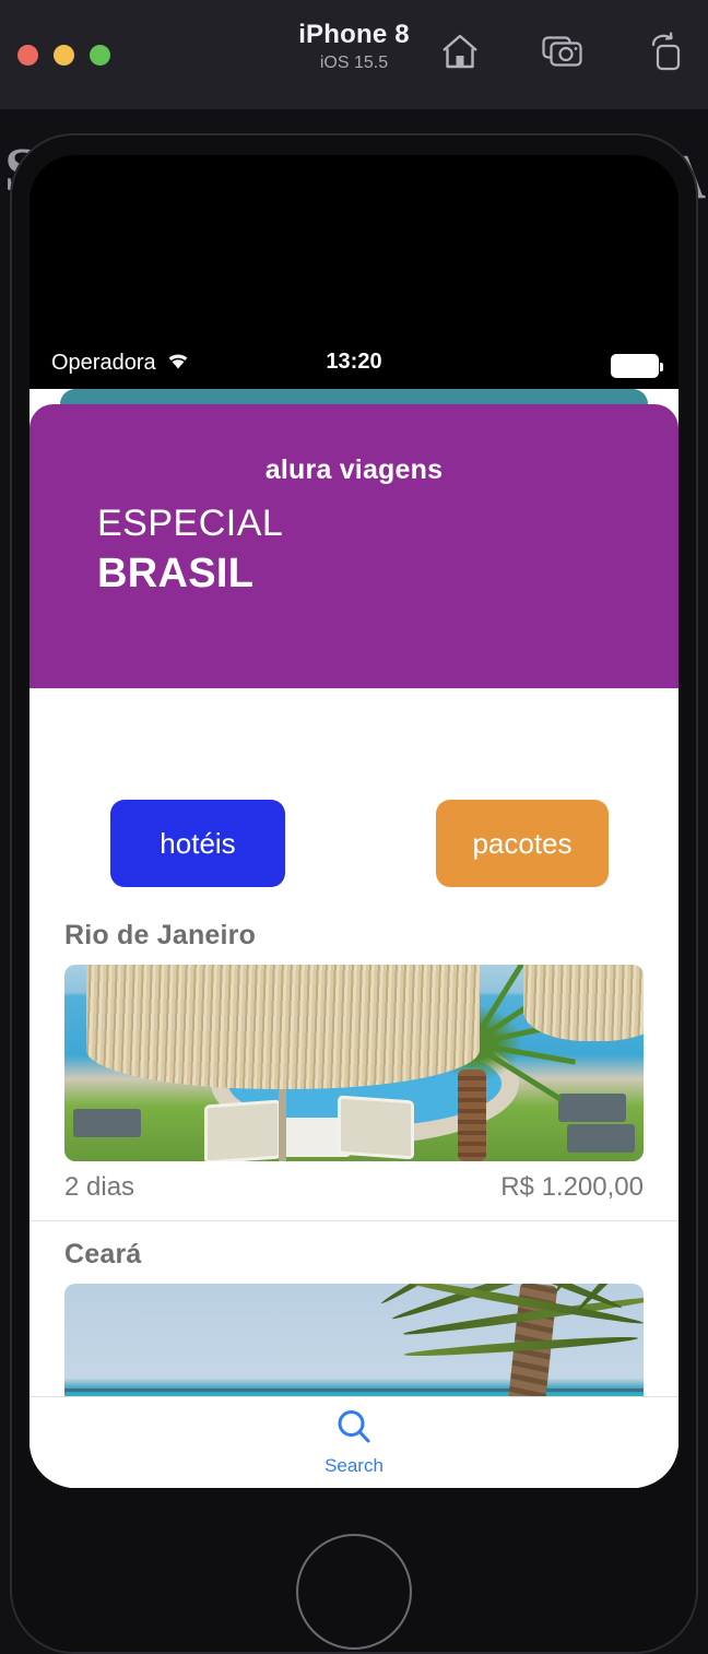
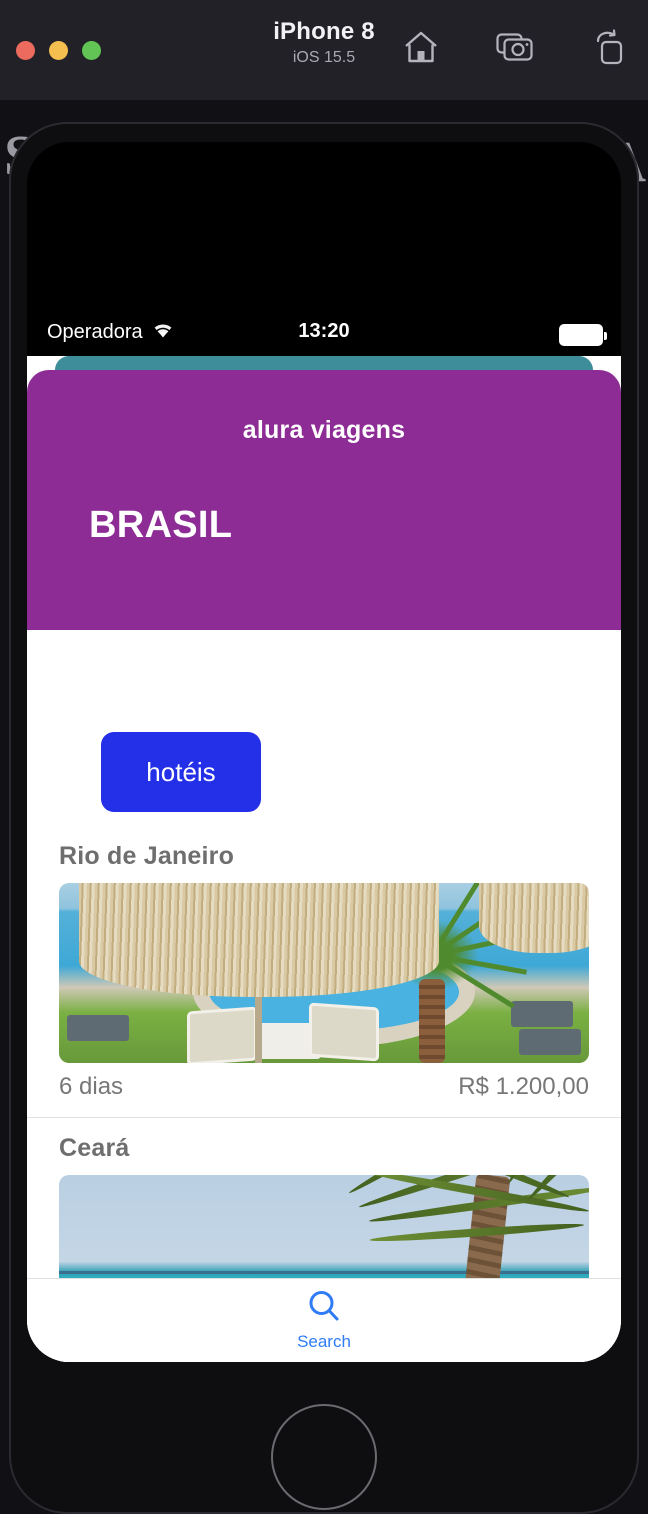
  iPhone 8
  iOS 15.5
  Operadora
  13:20
  alura viagens
- ESPECIAL
  BRASIL
  hotéis
- pacotes
  Rio de Janeiro
- 2 dias
+ 6 dias
  R$ 1.200,00
  Ceará
  Search
